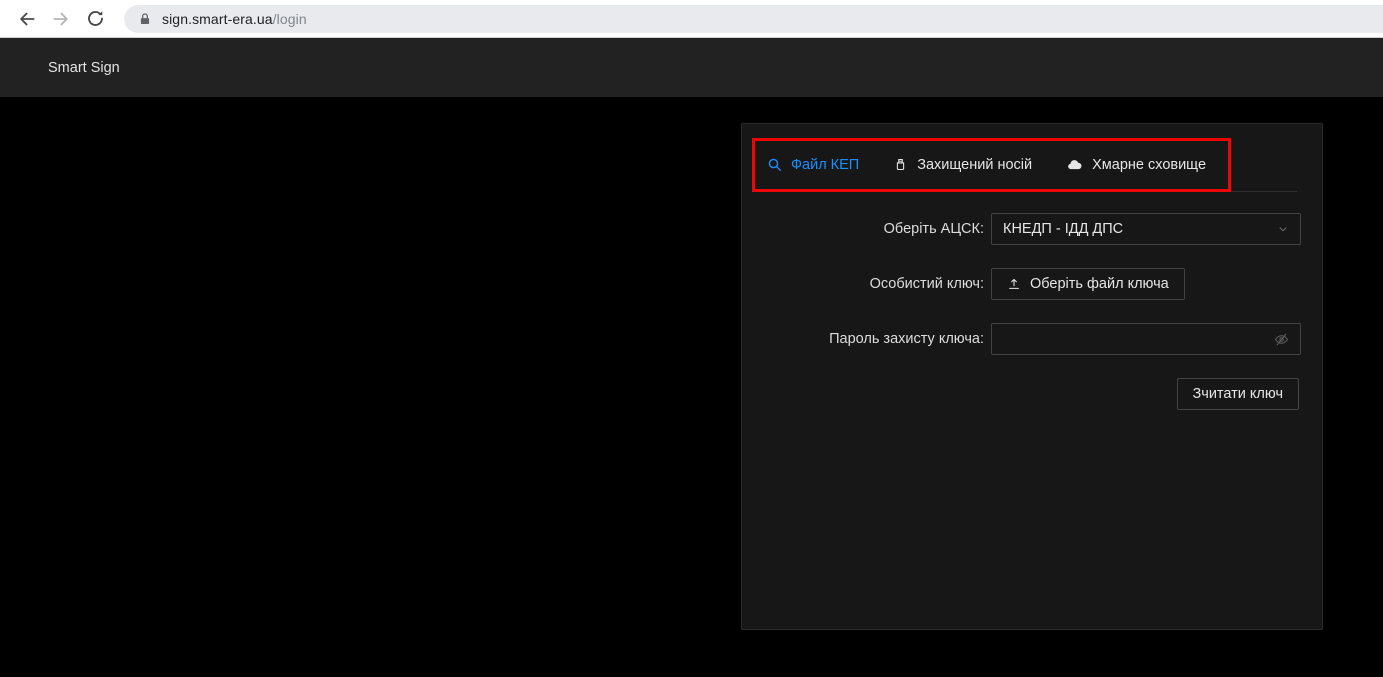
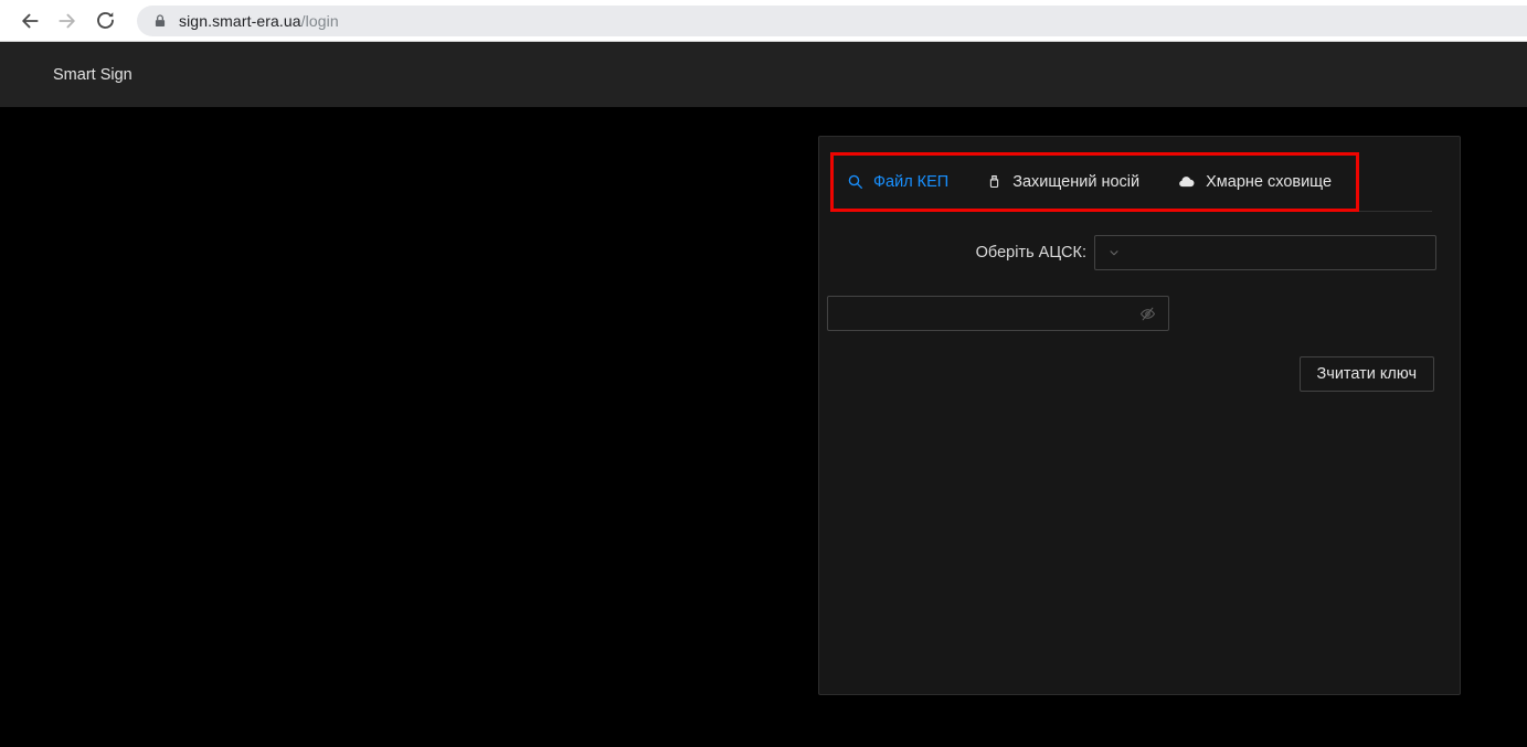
  sign.smart-era.ua/login
  Smart Sign
  Файл КЕП
  Захищений носій
  Хмарне сховище
  Оберіть АЦСК:
- КНЕДП - ІДД ДПС
- Особистий ключ:
- Оберіть файл ключа
- Пароль захисту ключа:
  Зчитати ключ
